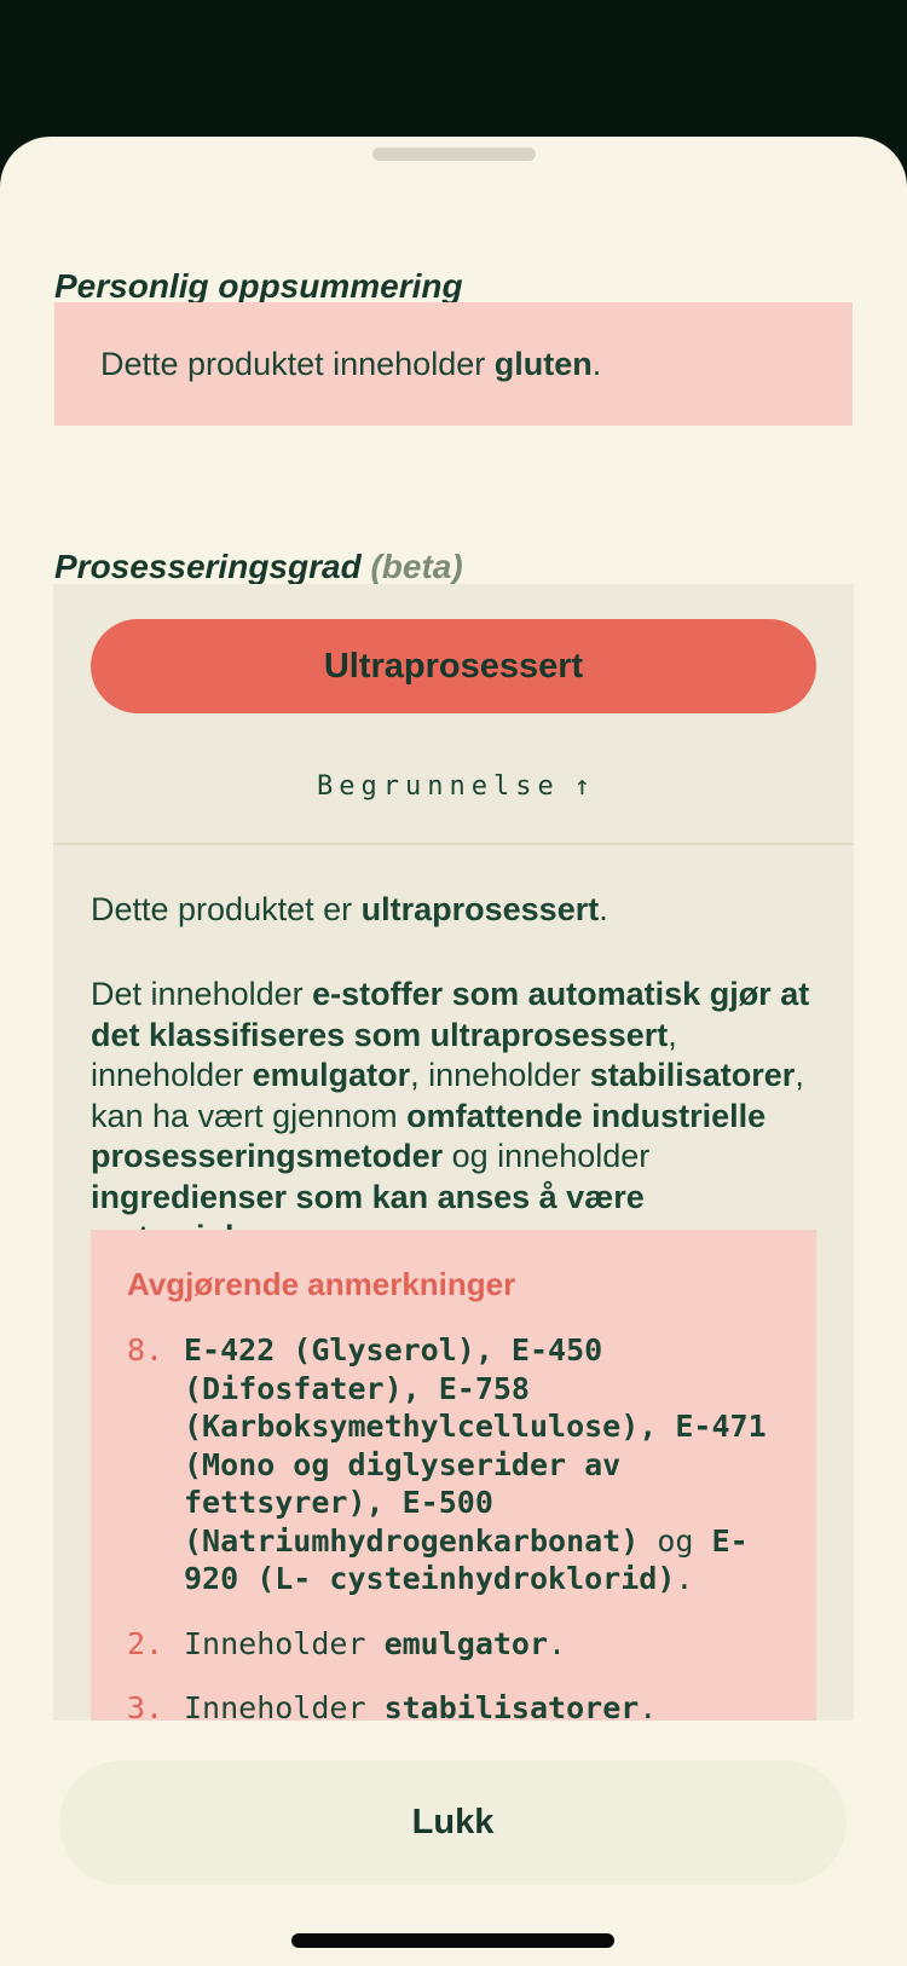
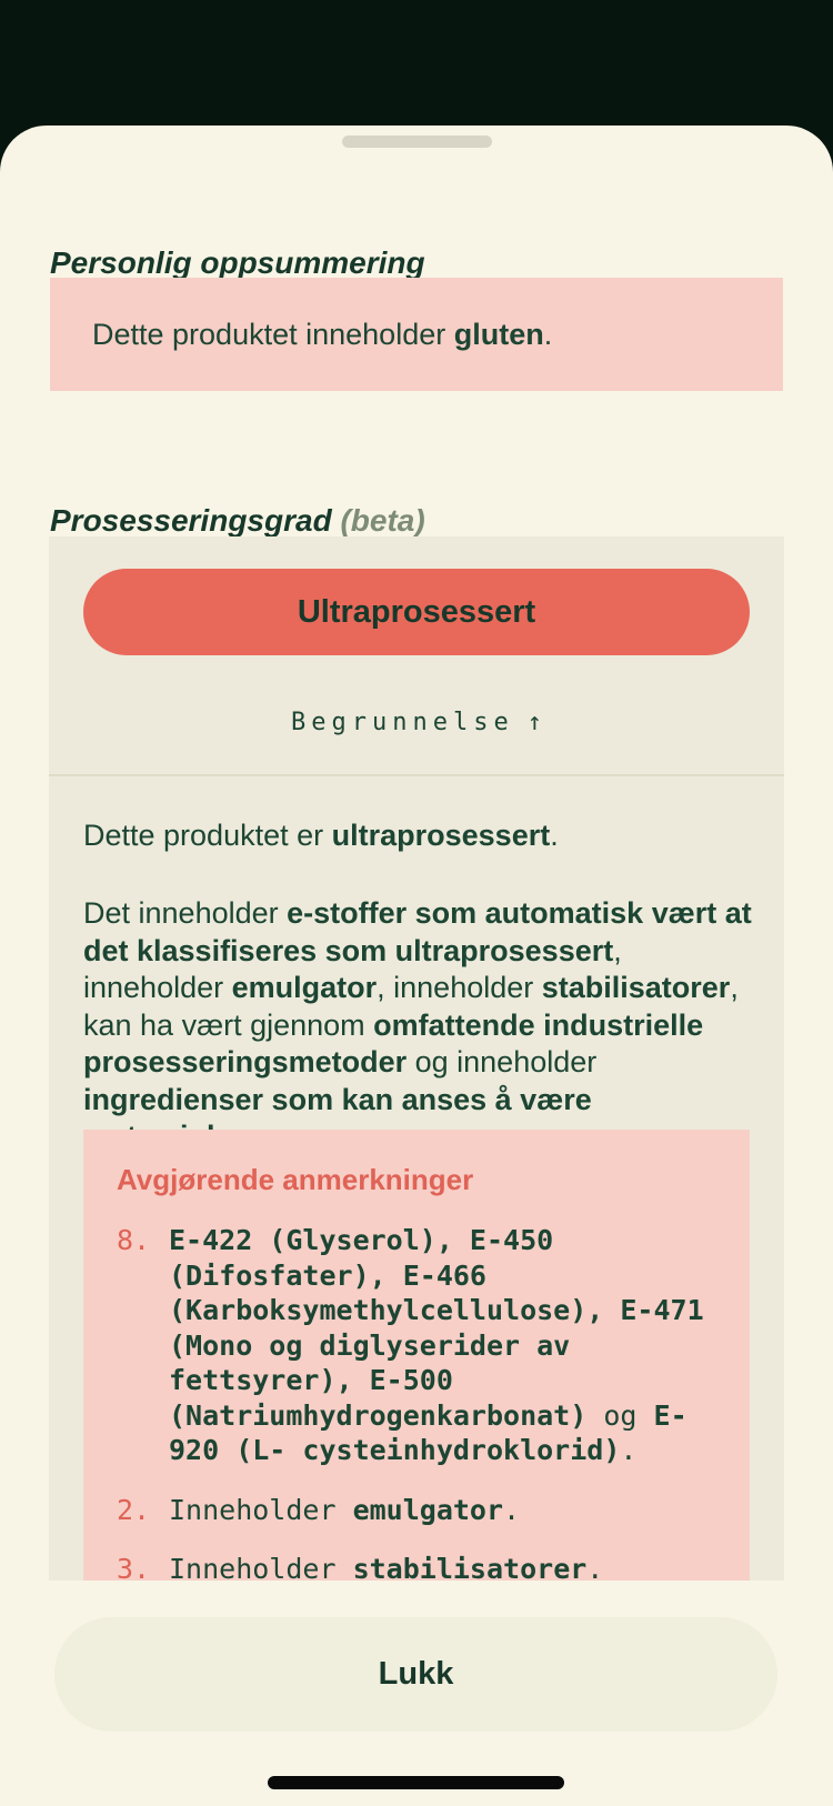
  Personlig oppsummering
  Dette produktet inneholder gluten.
  Prosesseringsgrad (beta)
  Ultraprosessert
  Begrunnelse
  ↑
  Dette produktet er ultraprosessert.
- Det inneholder e-stoffer som automatisk gjør at det klassifiseres som ultraprosessert, inneholder emulgator, inneholder stabilisatorer, kan ha vært gjennom omfattende industrielle prosesseringsmetoder og inneholder ingredienser som kan anses å være
+ Det inneholder e-stoffer som automatisk vært at det klassifiseres som ultraprosessert, inneholder emulgator, inneholder stabilisatorer, kan ha vært gjennom omfattende industrielle prosesseringsmetoder og inneholder ingredienser som kan anses å være
  Avgjørende anmerkninger
  8.
- E-422 (Glyserol), E-450 (Difosfater), E-758 (Karboksymethylcellulose), E-471 (Mono og diglyserider av fettsyrer), E-500 (Natriumhydrogenkarbonat) og E-920 (L- cysteinhydroklorid).
+ E-422 (Glyserol), E-450 (Difosfater), E-466 (Karboksymethylcellulose), E-471 (Mono og diglyserider av fettsyrer), E-500 (Natriumhydrogenkarbonat) og E-920 (L- cysteinhydroklorid).
  2.
  Inneholder emulgator.
  3.
  Inneholder stabilisatorer.
  Lukk
